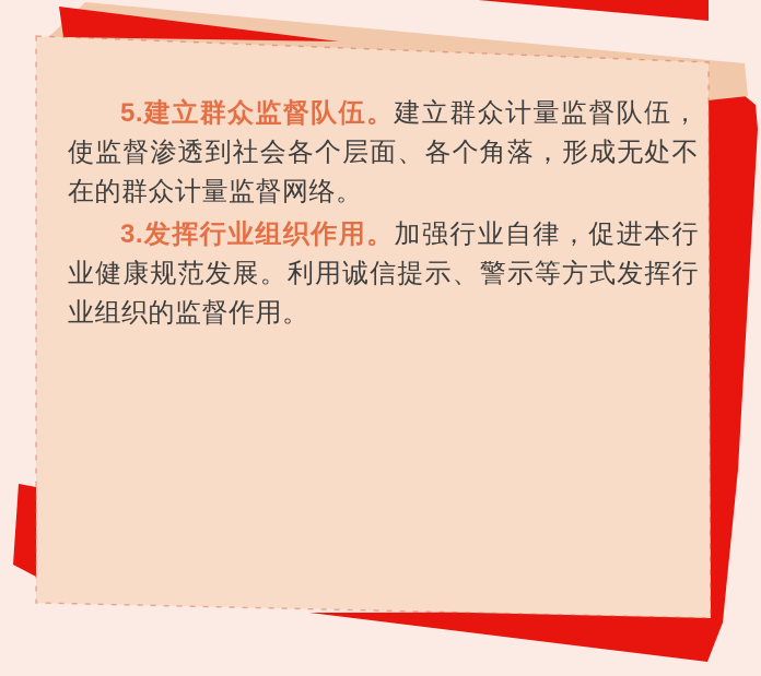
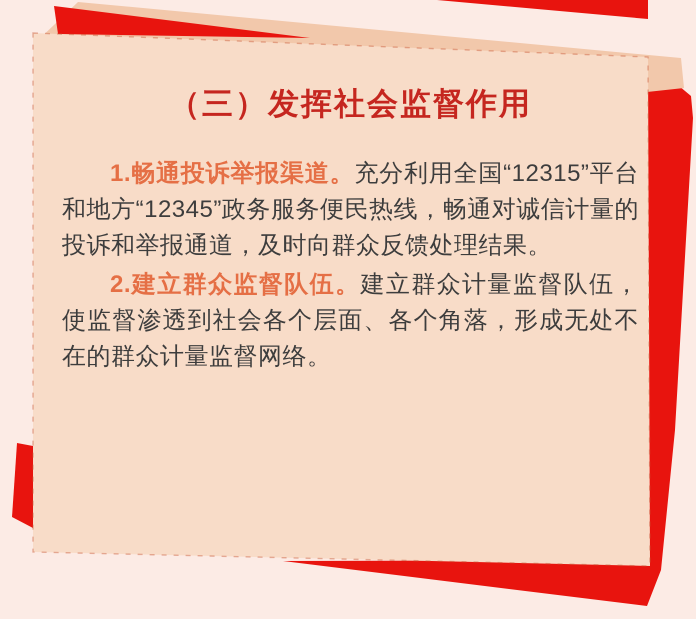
+ （三）发挥社会监督作用
+ 1.畅通投诉举报渠道。充分利用全国“12315”平台和地方“12345”政务服务便民热线，畅通对诚信计量的投诉和举报通道，及时向群众反馈处理结果。
- 5.建立群众监督队伍。建立群众计量监督队伍，使监督渗透到社会各个层面、各个角落，形成无处不在的群众计量监督网络。
+ 2.建立群众监督队伍。建立群众计量监督队伍，使监督渗透到社会各个层面、各个角落，形成无处不在的群众计量监督网络。
- 3.发挥行业组织作用。加强行业自律，促进本行业健康规范发展。利用诚信提示、警示等方式发挥行业组织的监督作用。
